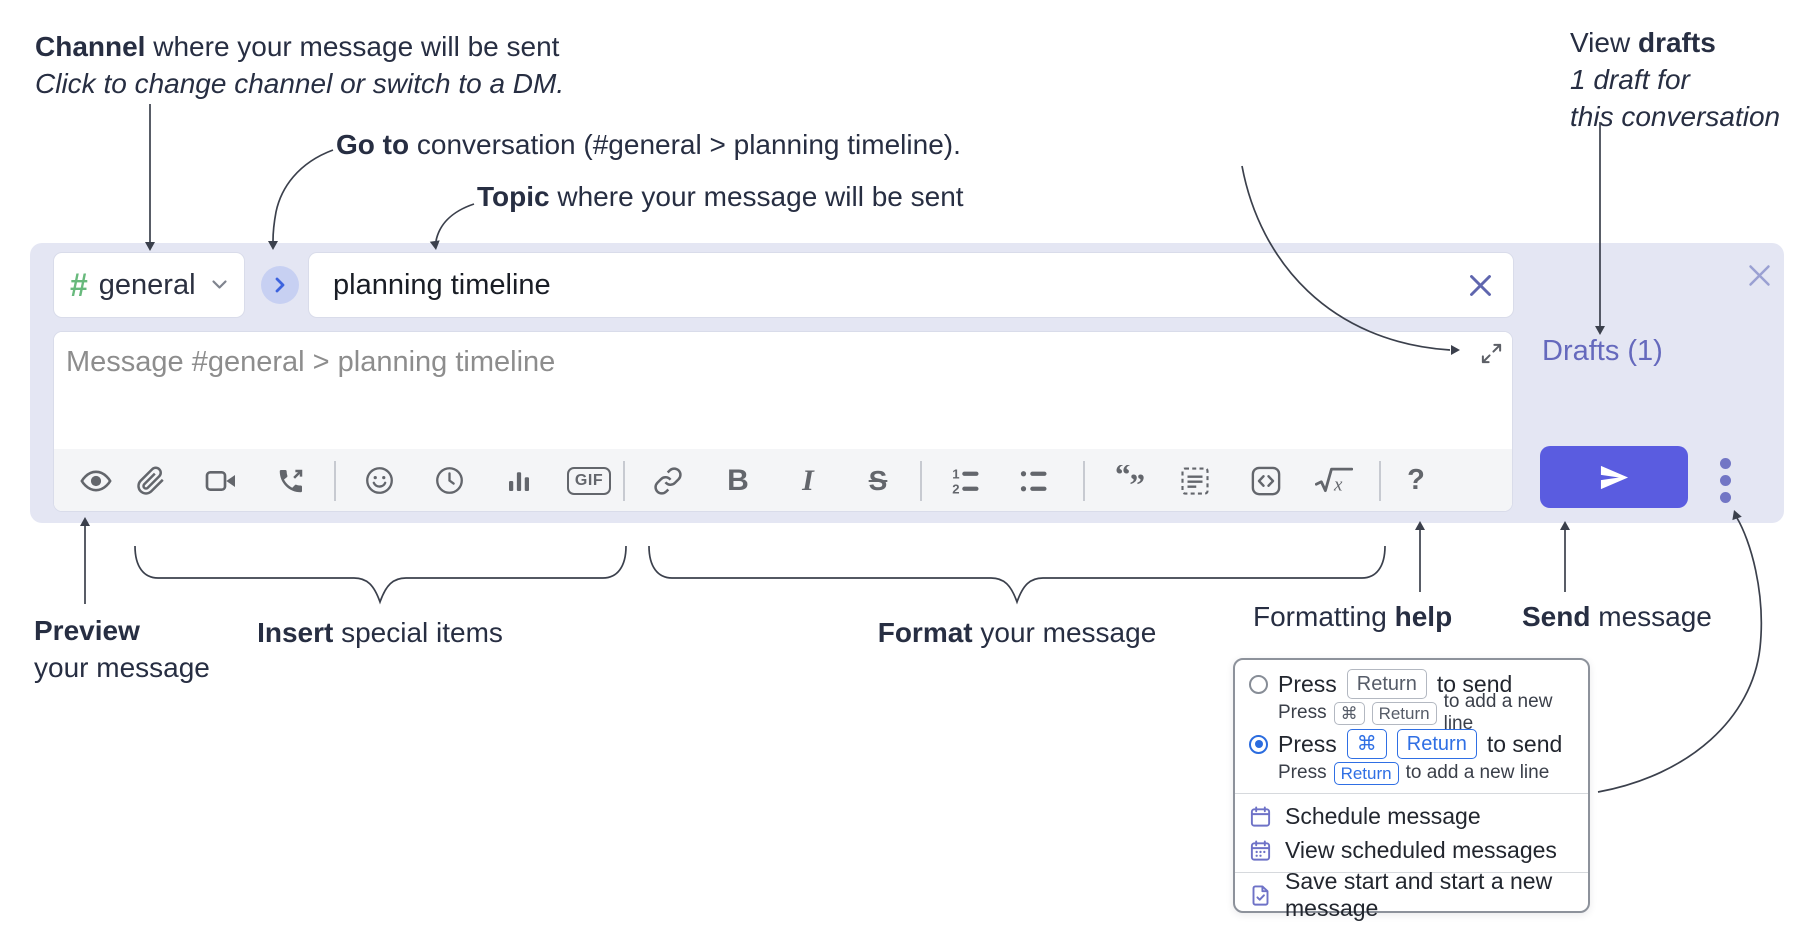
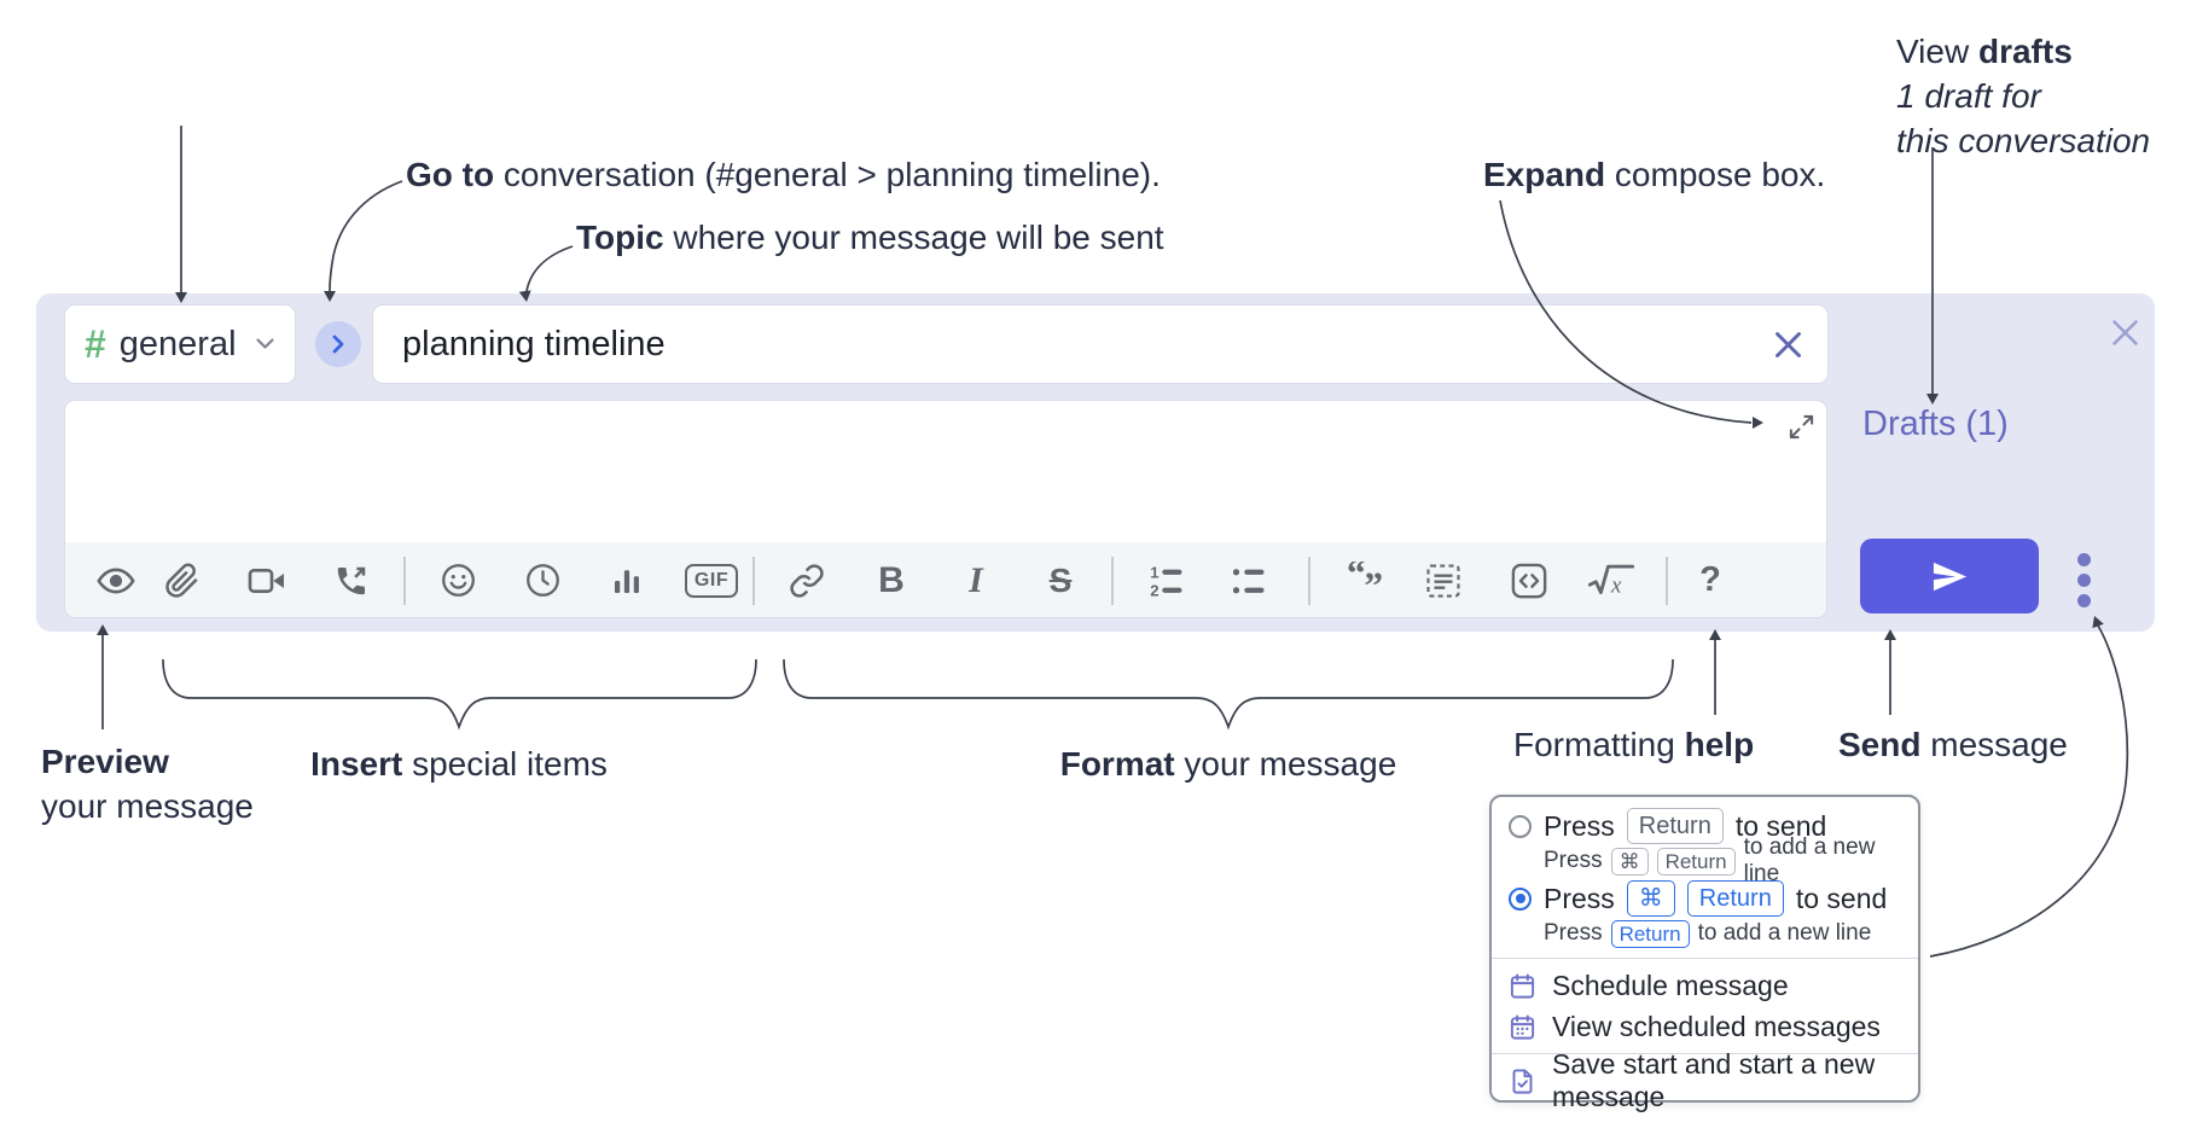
- Channel where your message will be sent
- Click to change channel or switch to a DM.
  Go to conversation (#general > planning timeline).
  Topic where your message will be sent
+ Expand compose box.
  View drafts
  1 draft for
  this conversation
  Preview
  your message
  Insert special items
  Format your message
  Formatting help
  Send message
  #
  general
  planning timeline
- Message #general > planning timeline
  GIF
  B
  I
  S
  1
  2
  “
  ”
  x
  ?
  Drafts (1)
  Press
  Return
  to send
  Press
  ⌘
  Return
  to add a new line
  Press
  ⌘
  Return
  to send
  Press
  Return
  to add a new line
  Schedule message
  View scheduled messages
  Save start and start a new message
